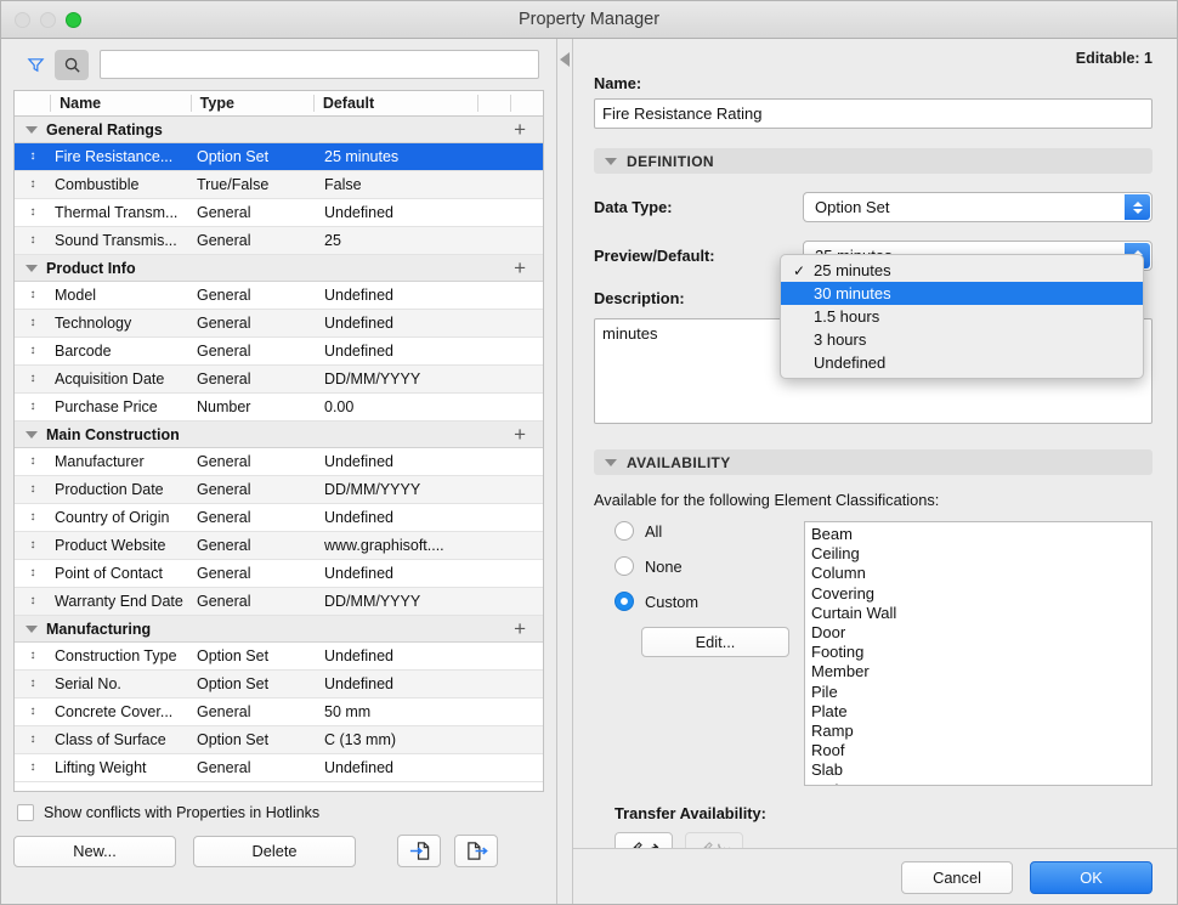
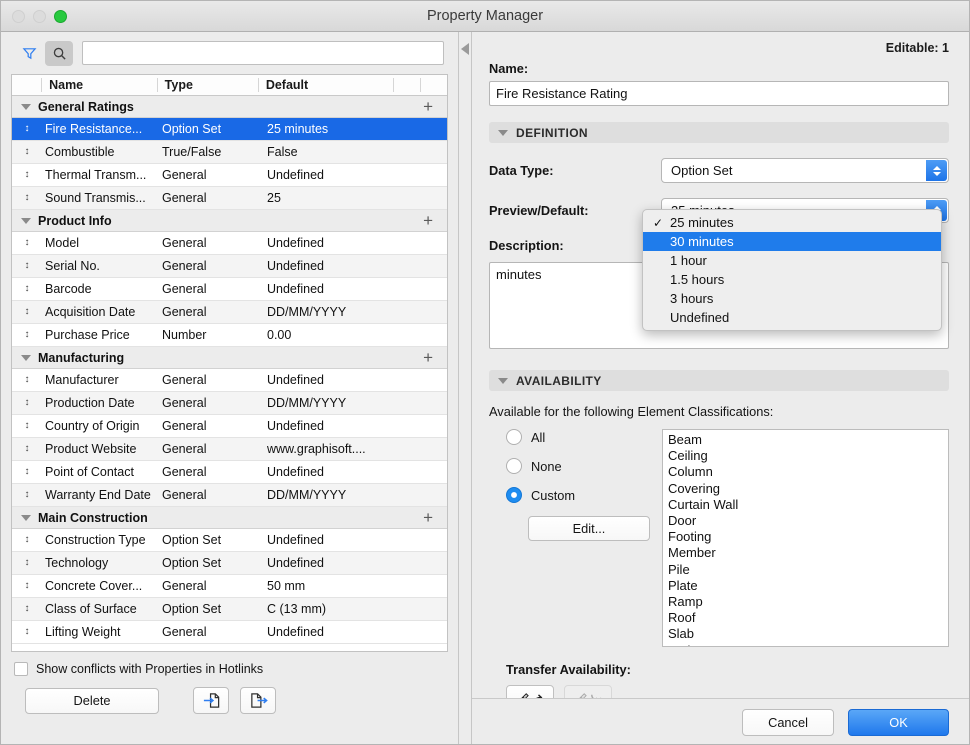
  Property Manager
  Name
  Type
  Default
  General Ratings
  +
  ↕
  Fire Resistance...
  Option Set
  25 minutes
  ↕
  Combustible
  True/False
  False
  ↕
  Thermal Transm...
  General
  Undefined
  ↕
  Sound Transmis...
  General
  25
  Product Info
  +
  ↕
  Model
  General
  Undefined
  ↕
- Technology
+ Serial No.
  General
  Undefined
  ↕
  Barcode
  General
  Undefined
  ↕
  Acquisition Date
  General
  DD/MM/YYYY
  ↕
  Purchase Price
  Number
  0.00
- Main Construction
+ Manufacturing
  +
  ↕
  Manufacturer
  General
  Undefined
  ↕
  Production Date
  General
  DD/MM/YYYY
  ↕
  Country of Origin
  General
  Undefined
  ↕
  Product Website
  General
  www.graphisoft....
  ↕
  Point of Contact
  General
  Undefined
  ↕
  Warranty End Date
  General
  DD/MM/YYYY
- Manufacturing
+ Main Construction
  +
  ↕
  Construction Type
  Option Set
  Undefined
  ↕
- Serial No.
+ Technology
  Option Set
  Undefined
  ↕
  Concrete Cover...
  General
  50 mm
  ↕
  Class of Surface
  Option Set
  C (13 mm)
  ↕
  Lifting Weight
  General
  Undefined
  Show conflicts with Properties in Hotlinks
- New...
  Delete
  Editable: 1
  Name:
  Fire Resistance Rating
  DEFINITION
  Data Type:
  Option Set
  Preview/Default:
  Description:
  minutes
  AVAILABILITY
  Available for the following Element Classifications:
  All
  None
  Custom
  Edit...
  Beam
  Ceiling
  Column
  Covering
  Curtain Wall
  Door
  Footing
  Member
  Pile
  Plate
  Ramp
  Roof
  Slab
  Transfer Availability:
  Cancel
  OK
  ✓
  25 minutes
  30 minutes
+ 1 hour
  1.5 hours
  3 hours
  Undefined
